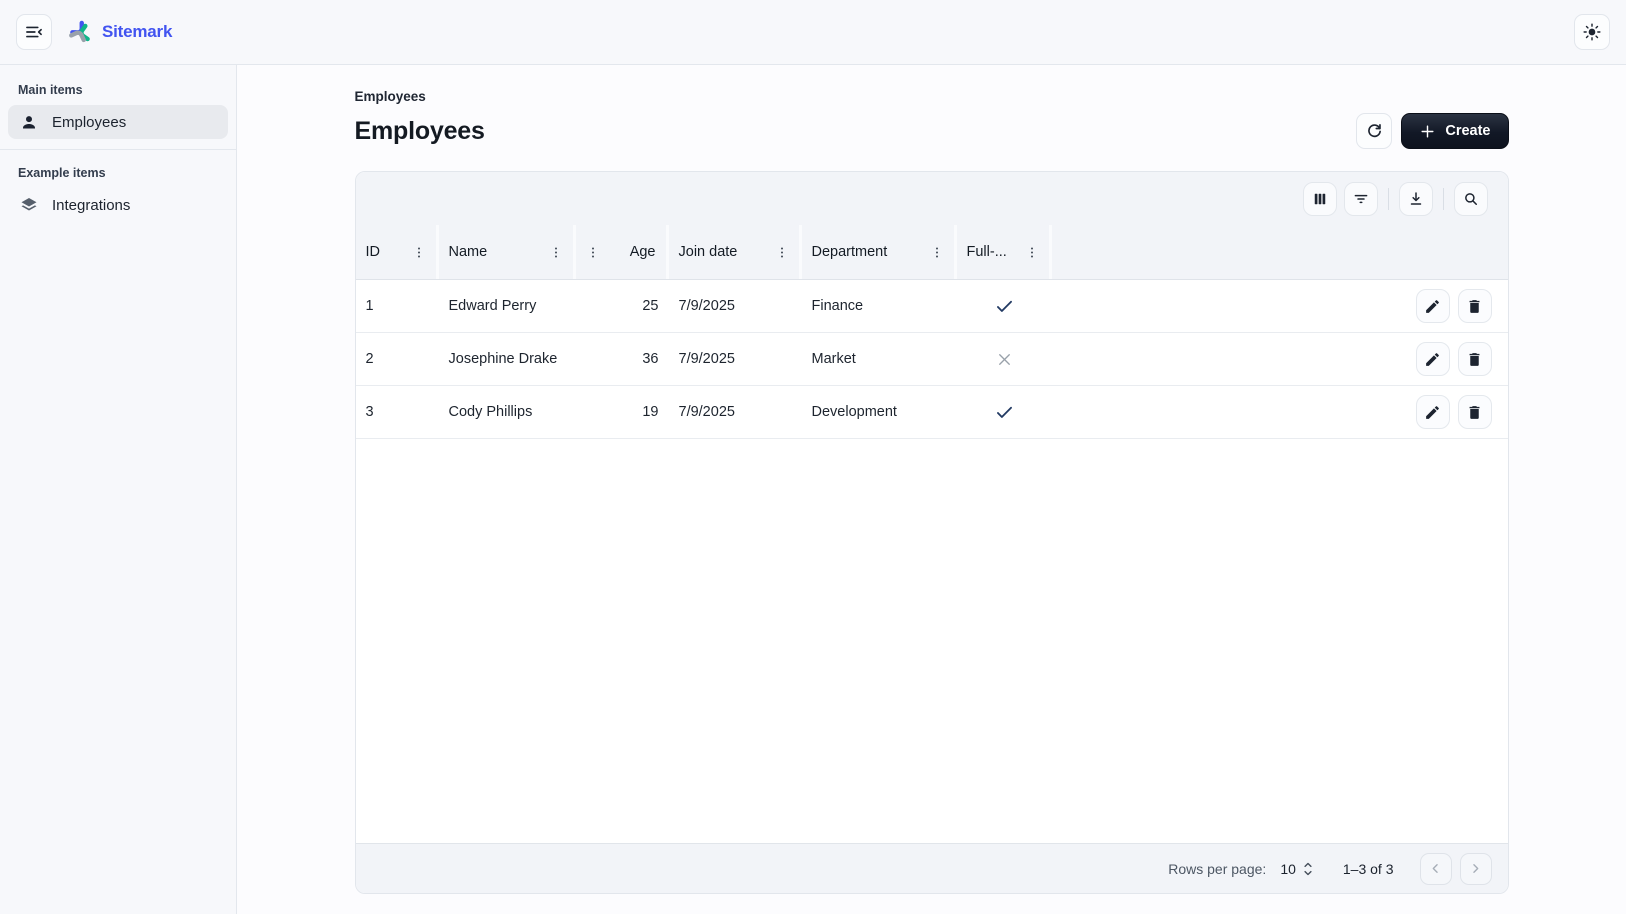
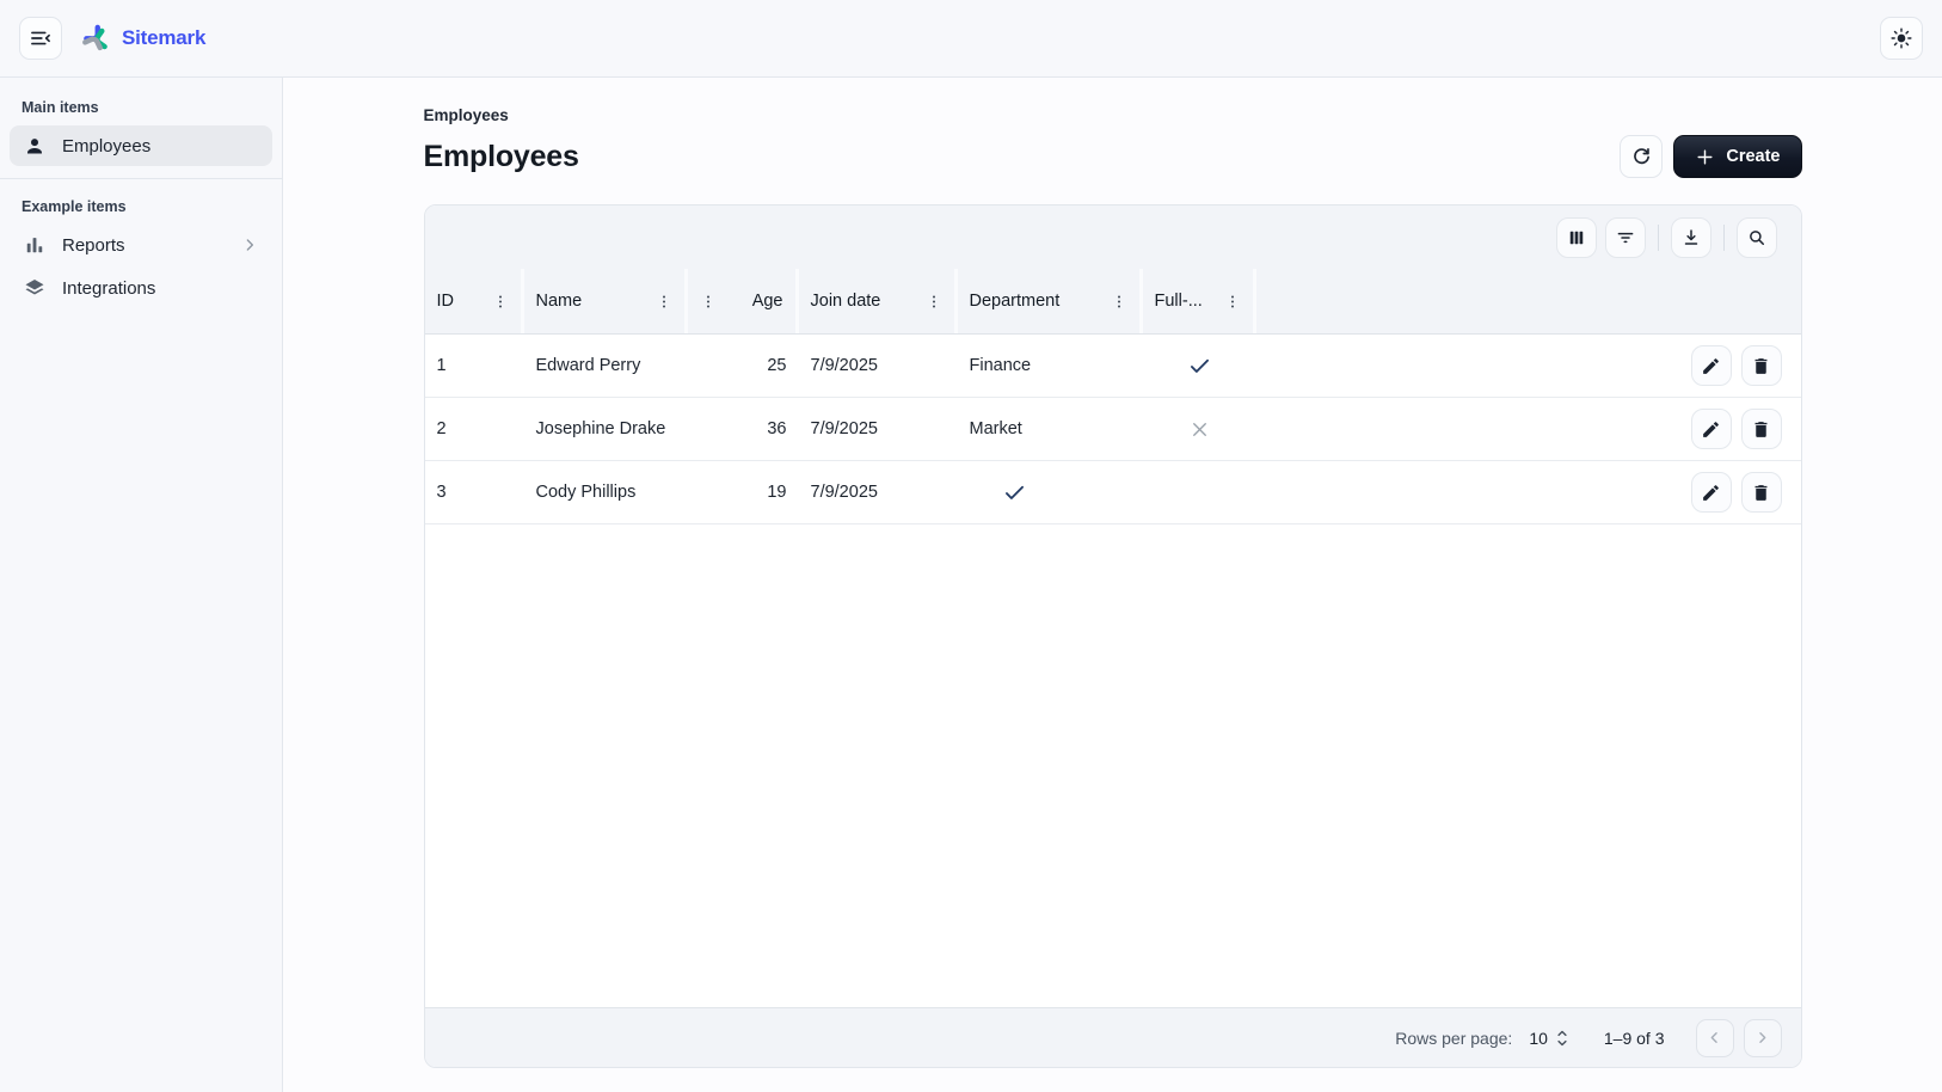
  Sitemark
  Main items
  Employees
  Example items
+ Reports
  Integrations
  Employees
  Employees
  Create
  ID
  Name
  Age
  Join date
  Department
  Full-...
  1
  Edward Perry
  25
  7/9/2025
  Finance
  2
  Josephine Drake
  36
  7/9/2025
  Market
  3
  Cody Phillips
  19
  7/9/2025
- Development
  Rows per page:
  10
- 1–3 of 3
+ 1–9 of 3
